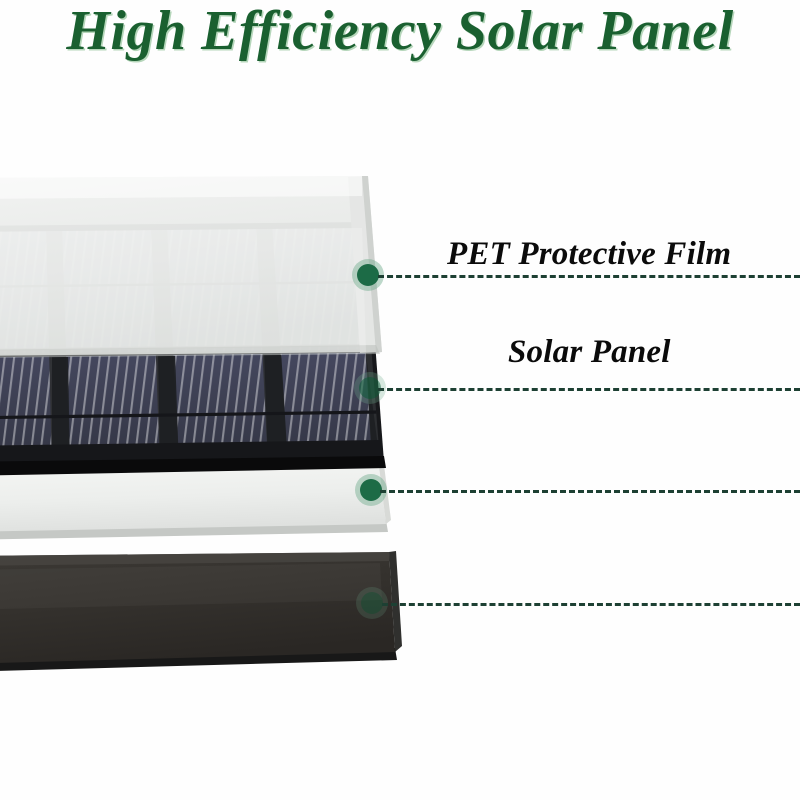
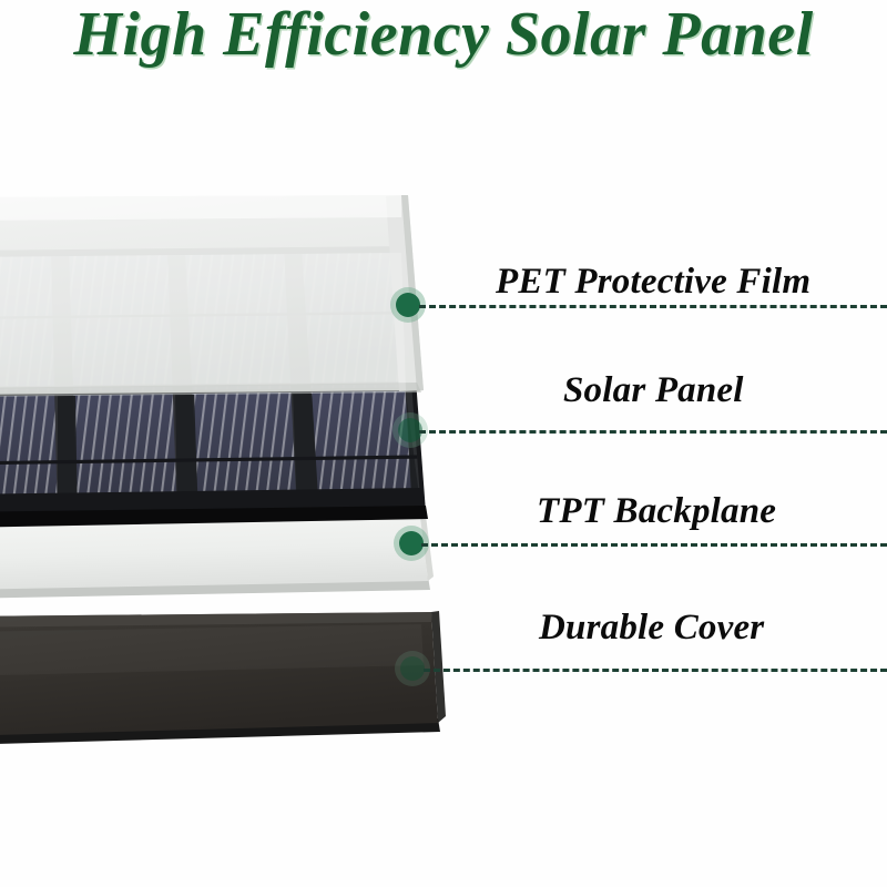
  High Efficiency Solar Panel
  PET Protective Film
  Solar Panel
+ TPT Backplane
+ Durable Cover
